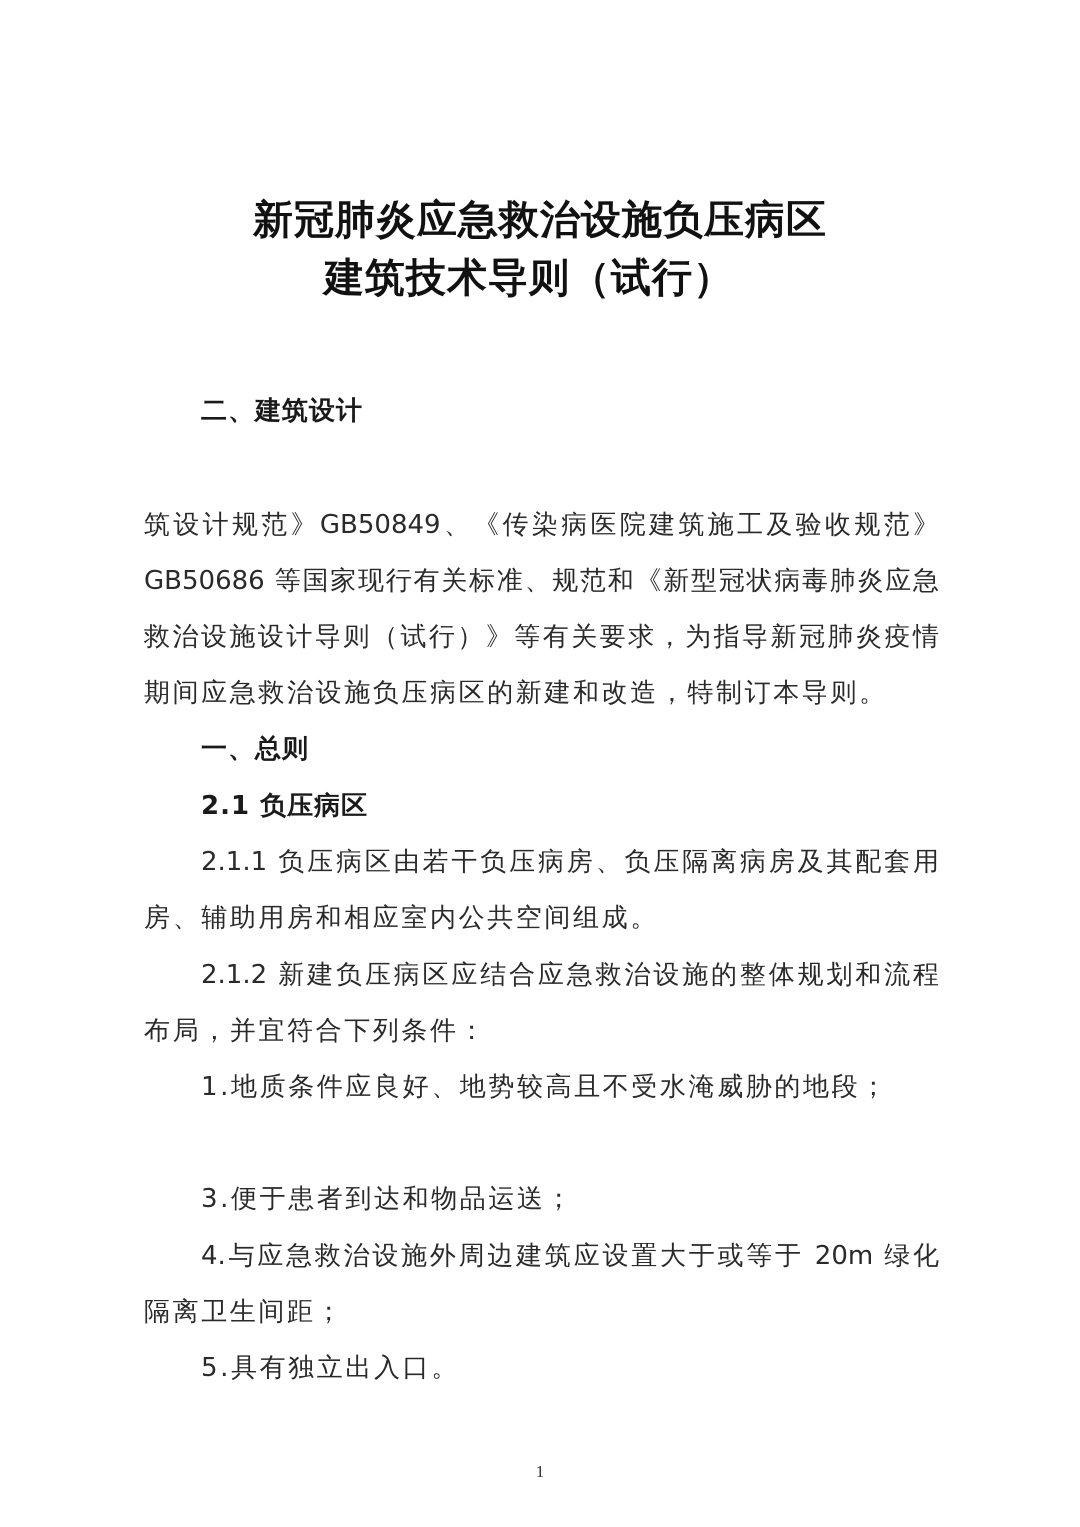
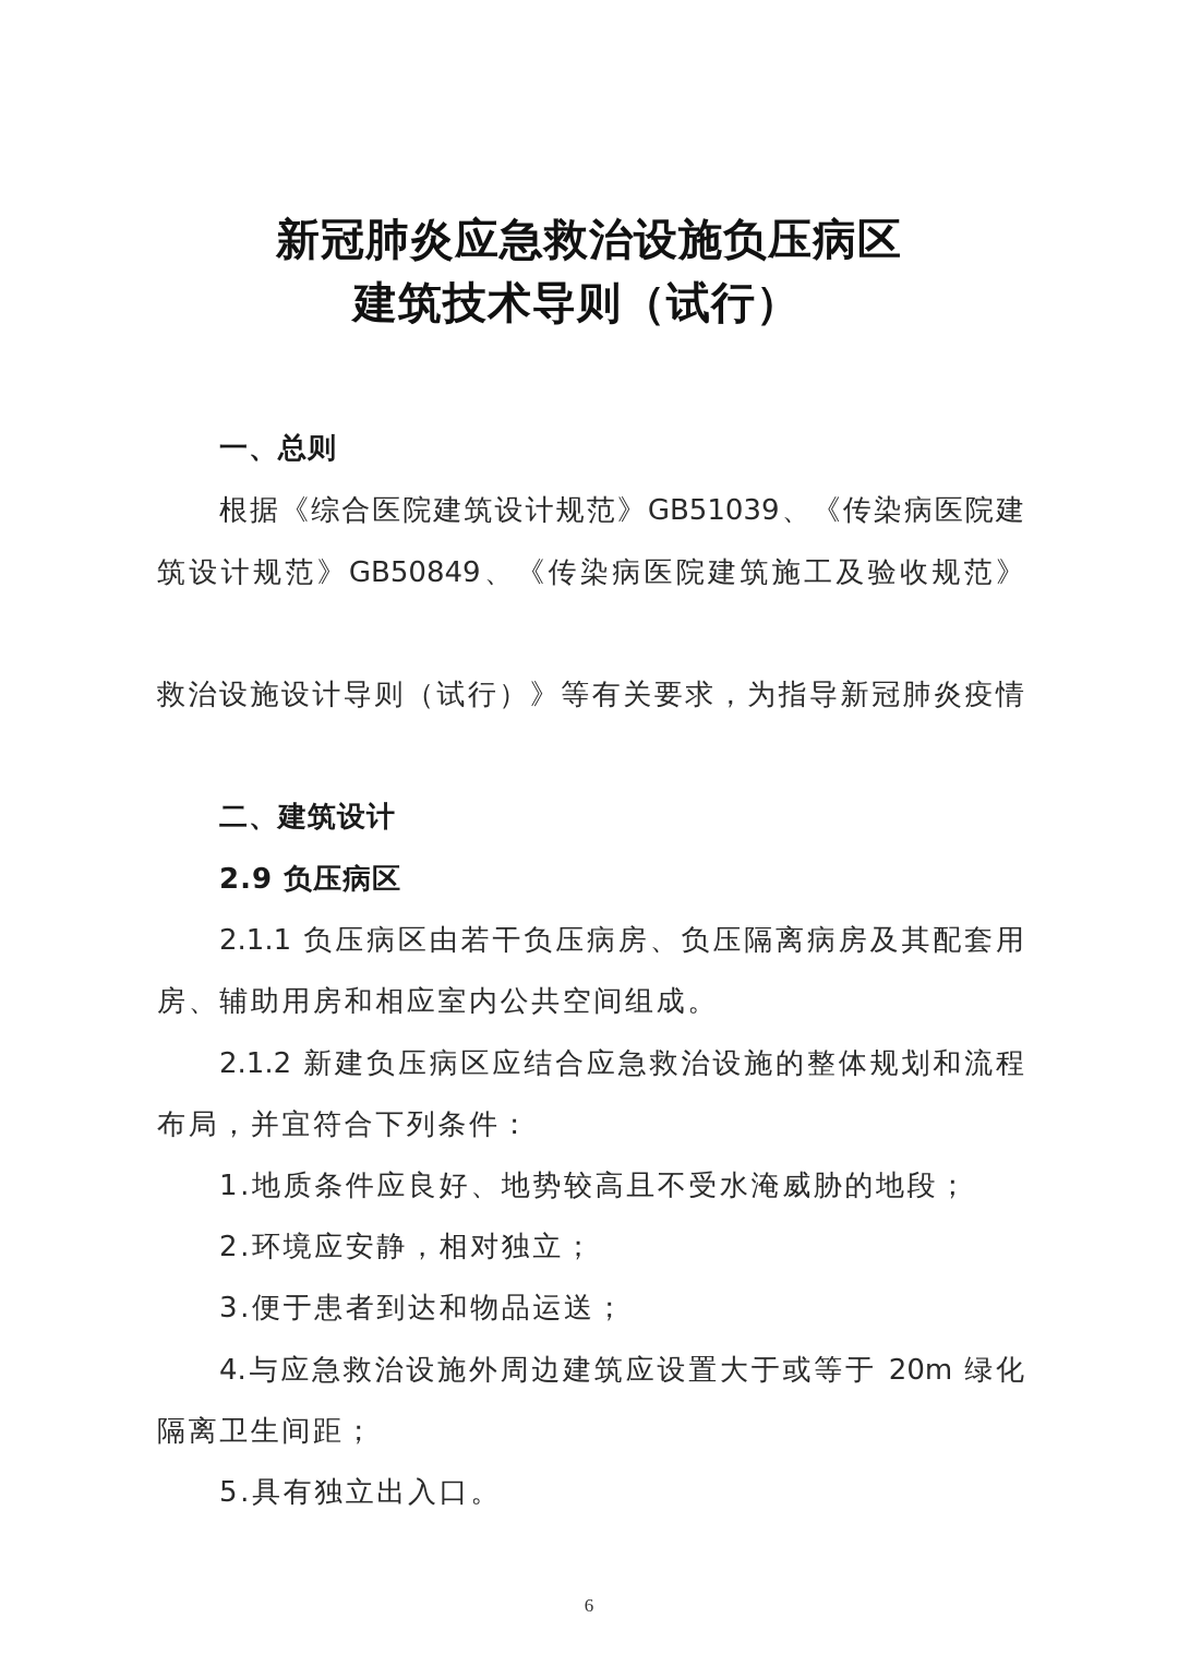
  新冠肺炎应急救治设施负压病区
  建筑技术导则（试行）
- 二、建筑设计
+ 一、总则
+ 根据《综合医院建筑设计规范》GB51039、《传染病医院建
  筑设计规范》GB50849、《传染病医院建筑施工及验收规范》
- GB50686 等国家现行有关标准、规范和《新型冠状病毒肺炎应急
  救治设施设计导则（试行）》等有关要求，为指导新冠肺炎疫情
- 期间应急救治设施负压病区的新建和改造，特制订本导则。
- 一、总则
+ 二、建筑设计
- 2.1 负压病区
+ 2.9 负压病区
  2.1.1 负压病区由若干负压病房、负压隔离病房及其配套用
  房、辅助用房和相应室内公共空间组成。
  2.1.2 新建负压病区应结合应急救治设施的整体规划和流程
  布局，并宜符合下列条件：
  1.地质条件应良好、地势较高且不受水淹威胁的地段；
+ 2.环境应安静，相对独立；
  3.便于患者到达和物品运送；
  4.与应急救治设施外周边建筑应设置大于或等于 20m 绿化
  隔离卫生间距；
  5.具有独立出入口。
- 1
+ 6
